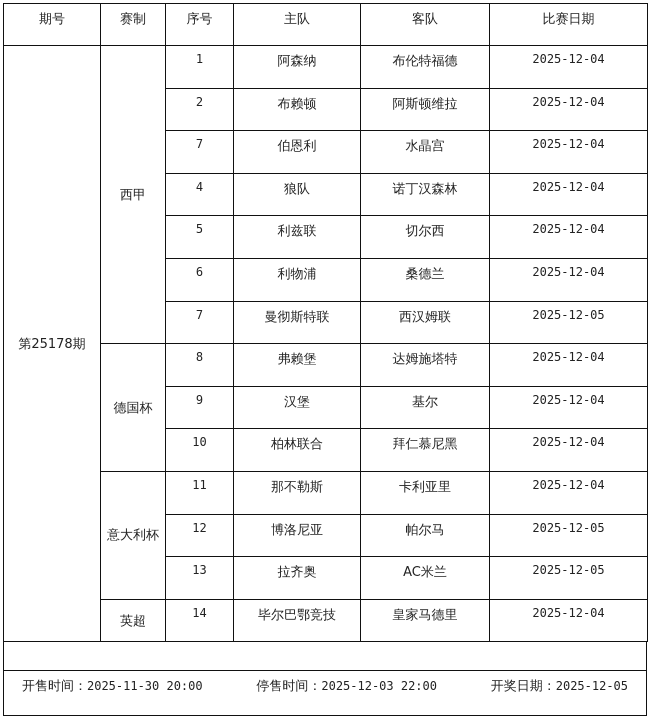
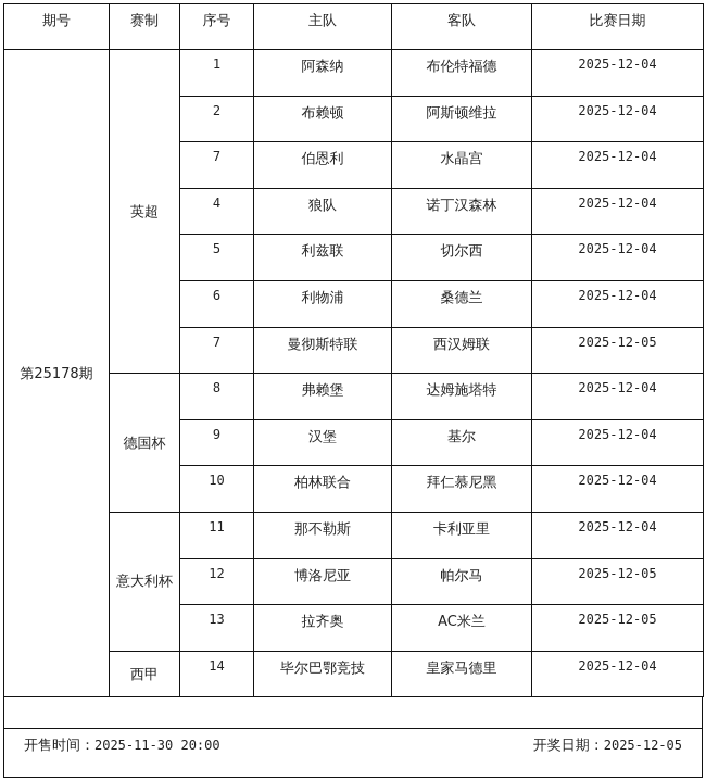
  期号	赛制	序号	主队	客队	比赛日期
- 第25178期	西甲	1	阿森纳	布伦特福德	2025-12-04
+ 第25178期	英超	1	阿森纳	布伦特福德	2025-12-04
  2	布赖顿	阿斯顿维拉	2025-12-04
  7	伯恩利	水晶宫	2025-12-04
  4	狼队	诺丁汉森林	2025-12-04
  5	利兹联	切尔西	2025-12-04
  6	利物浦	桑德兰	2025-12-04
  7	曼彻斯特联	西汉姆联	2025-12-05
  德国杯	8	弗赖堡	达姆施塔特	2025-12-04
  9	汉堡	基尔	2025-12-04
  10	柏林联合	拜仁慕尼黑	2025-12-04
  意大利杯	11	那不勒斯	卡利亚里	2025-12-04
  12	博洛尼亚	帕尔马	2025-12-05
  13	拉齐奥	AC米兰	2025-12-05
- 英超	14	毕尔巴鄂竞技	皇家马德里	2025-12-04
+ 西甲	14	毕尔巴鄂竞技	皇家马德里	2025-12-04
  开售时间：2025-11-30 20:00
- 停售时间：2025-12-03 22:00
  开奖日期：2025-12-05
